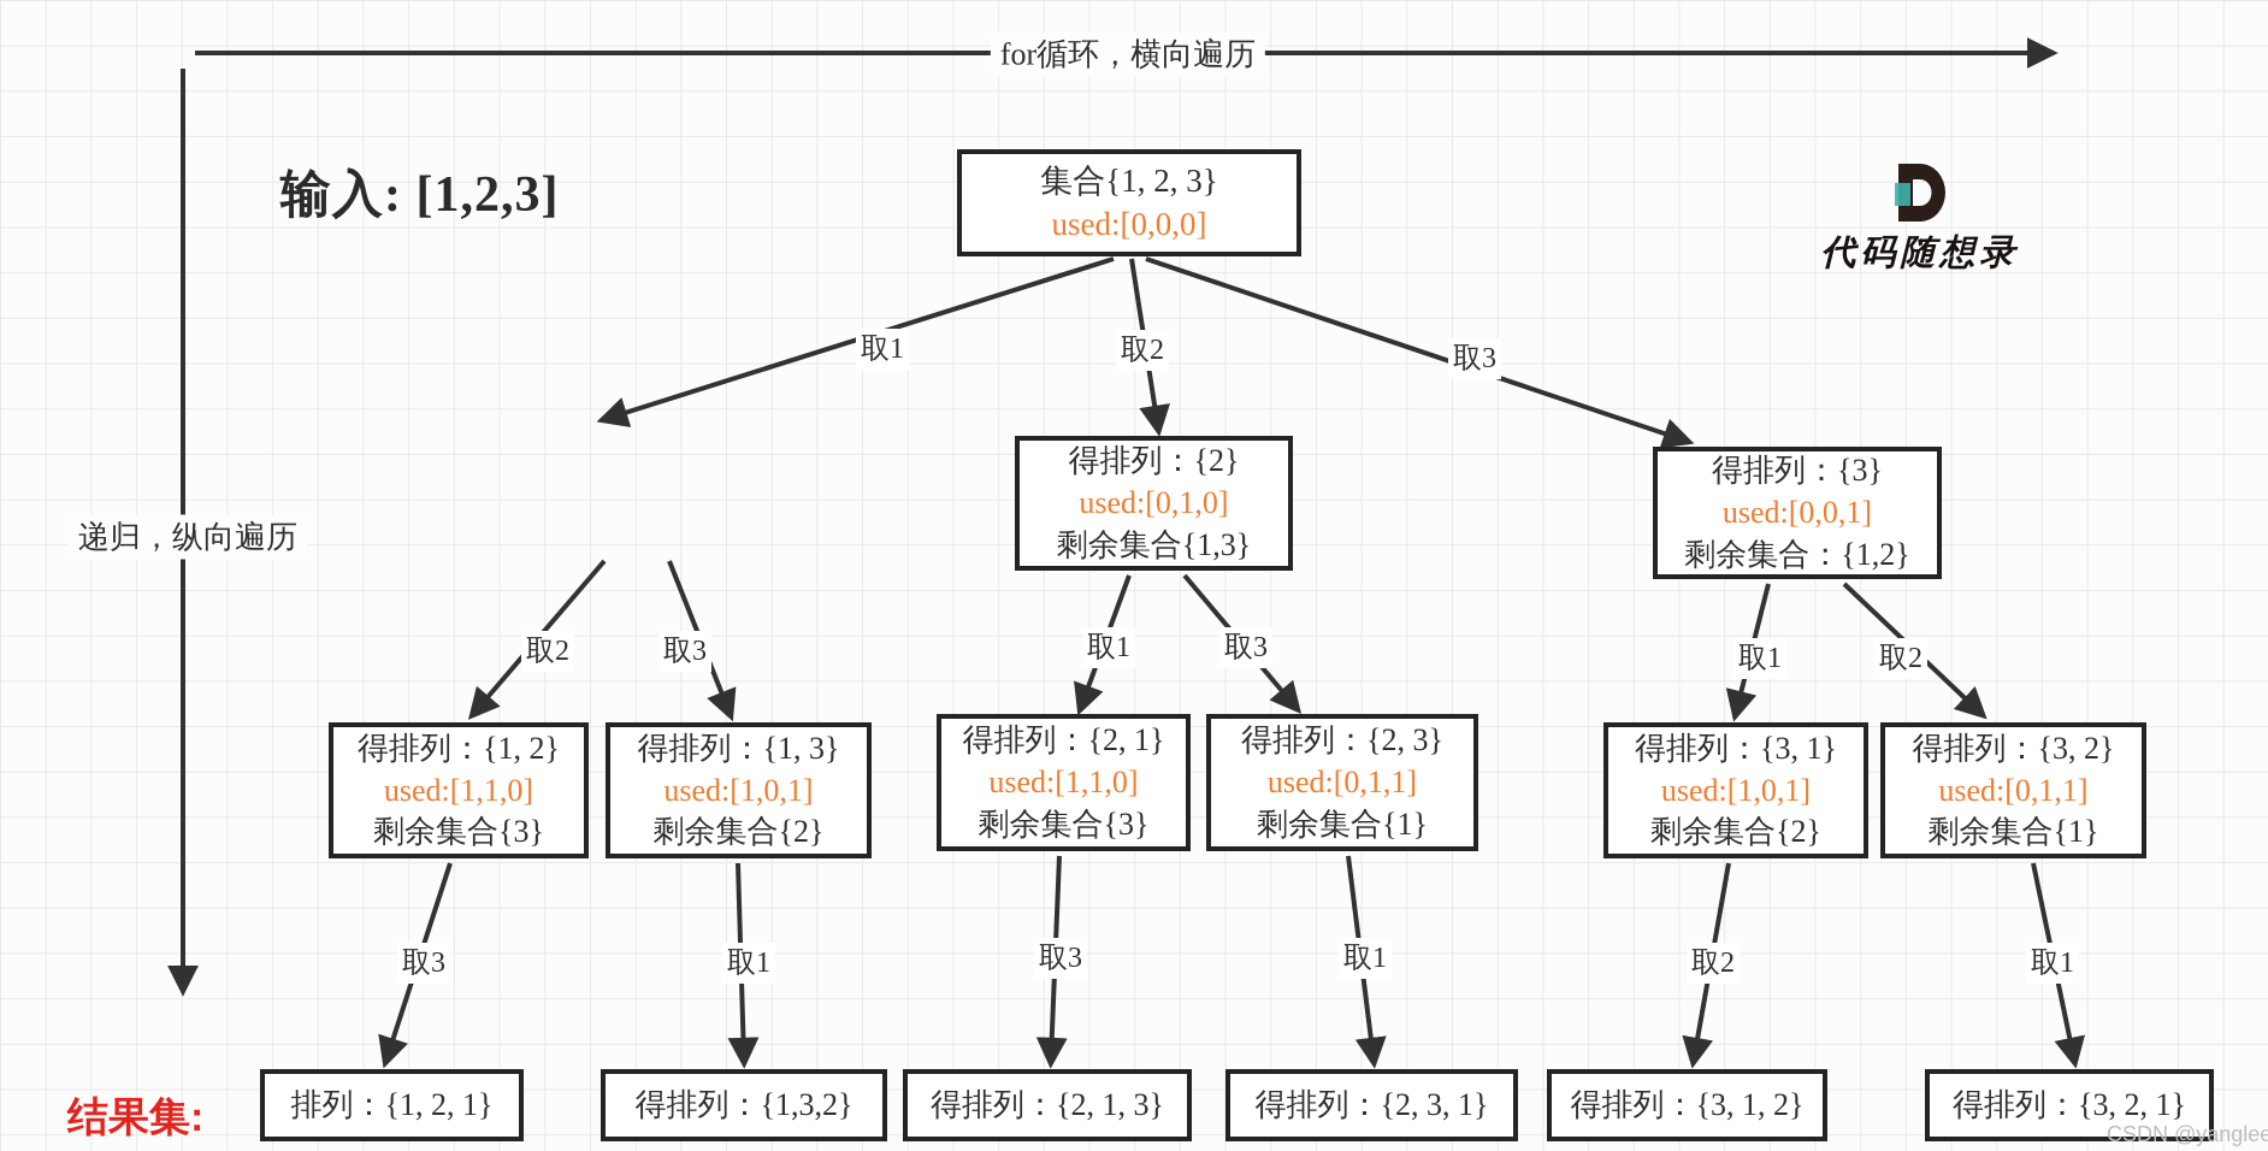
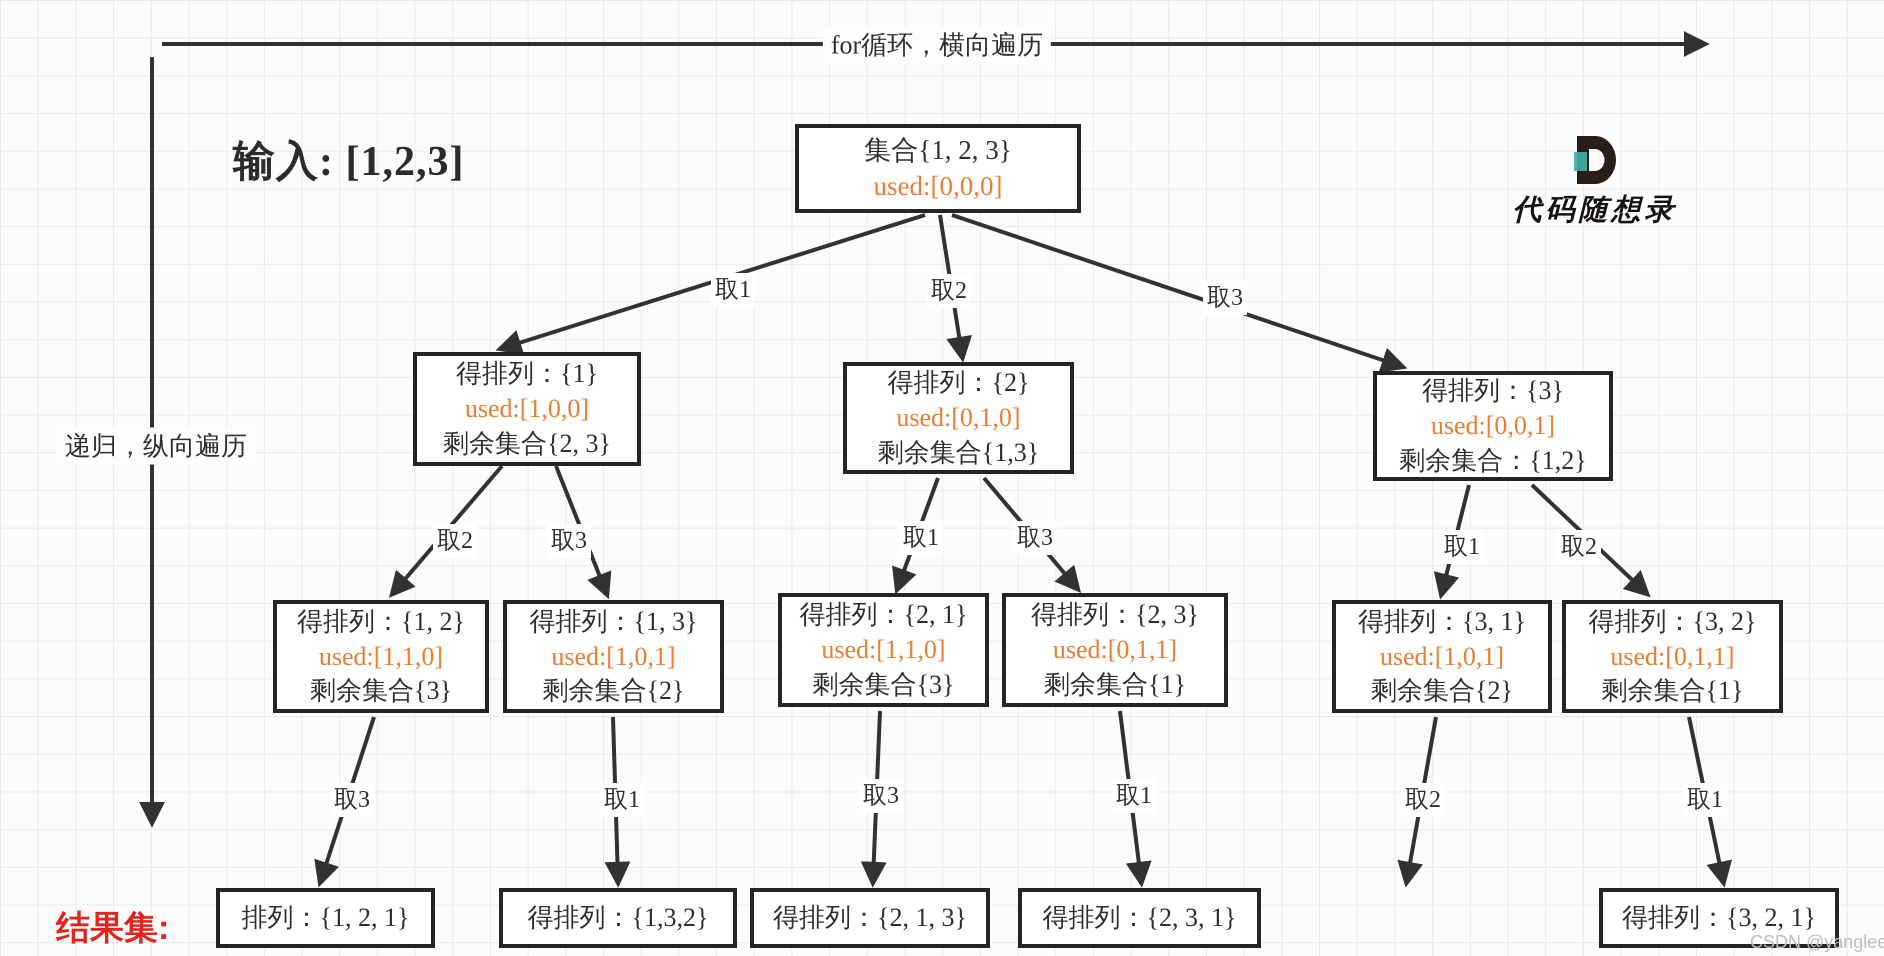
  for循环，横向遍历
  递归，纵向遍历
  输入: [1,2,3]
  代码随想录
  集合{1, 2, 3}
  used:[0,0,0]
+ 得排列：{1}
+ used:[1,0,0]
+ 剩余集合{2, 3}
  得排列：{2}
  used:[0,1,0]
  剩余集合{1,3}
  得排列：{3}
  used:[0,0,1]
  剩余集合：{1,2}
  得排列：{1, 2}
  used:[1,1,0]
  剩余集合{3}
  得排列：{1, 3}
  used:[1,0,1]
  剩余集合{2}
  得排列：{2, 1}
  used:[1,1,0]
  剩余集合{3}
  得排列：{2, 3}
  used:[0,1,1]
  剩余集合{1}
  得排列：{3, 1}
  used:[1,0,1]
  剩余集合{2}
  得排列：{3, 2}
  used:[0,1,1]
  剩余集合{1}
  结果集:
  排列：{1, 2, 1}
  得排列：{1,3,2}
  得排列：{2, 1, 3}
  得排列：{2, 3, 1}
- 得排列：{3, 1, 2}
  得排列：{3, 2, 1}
  取1
  取2
  取3
  取2
  取3
  取1
  取3
  取1
  取2
  取3
  取1
  取3
  取1
  取2
  取1
  CSDN @yanglee
